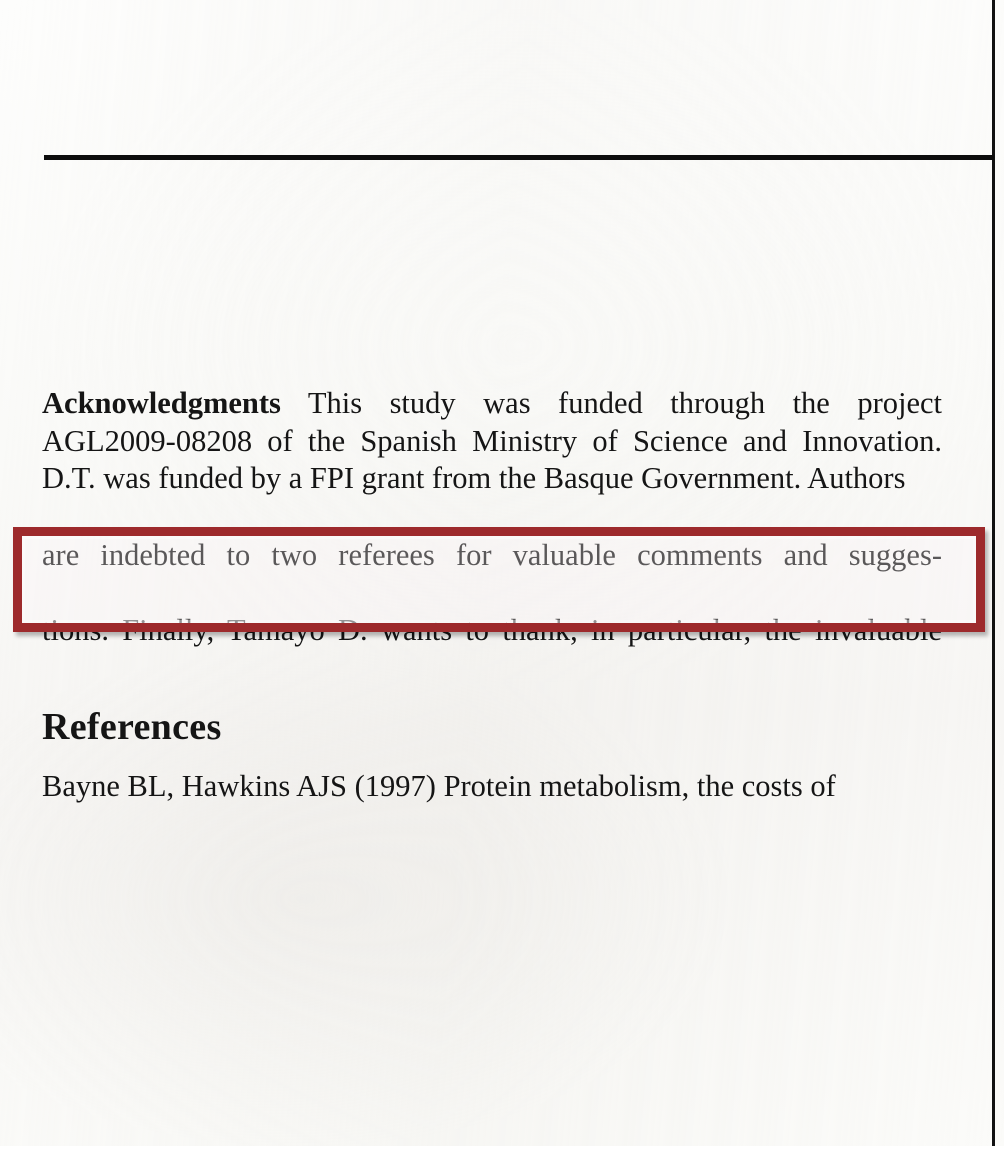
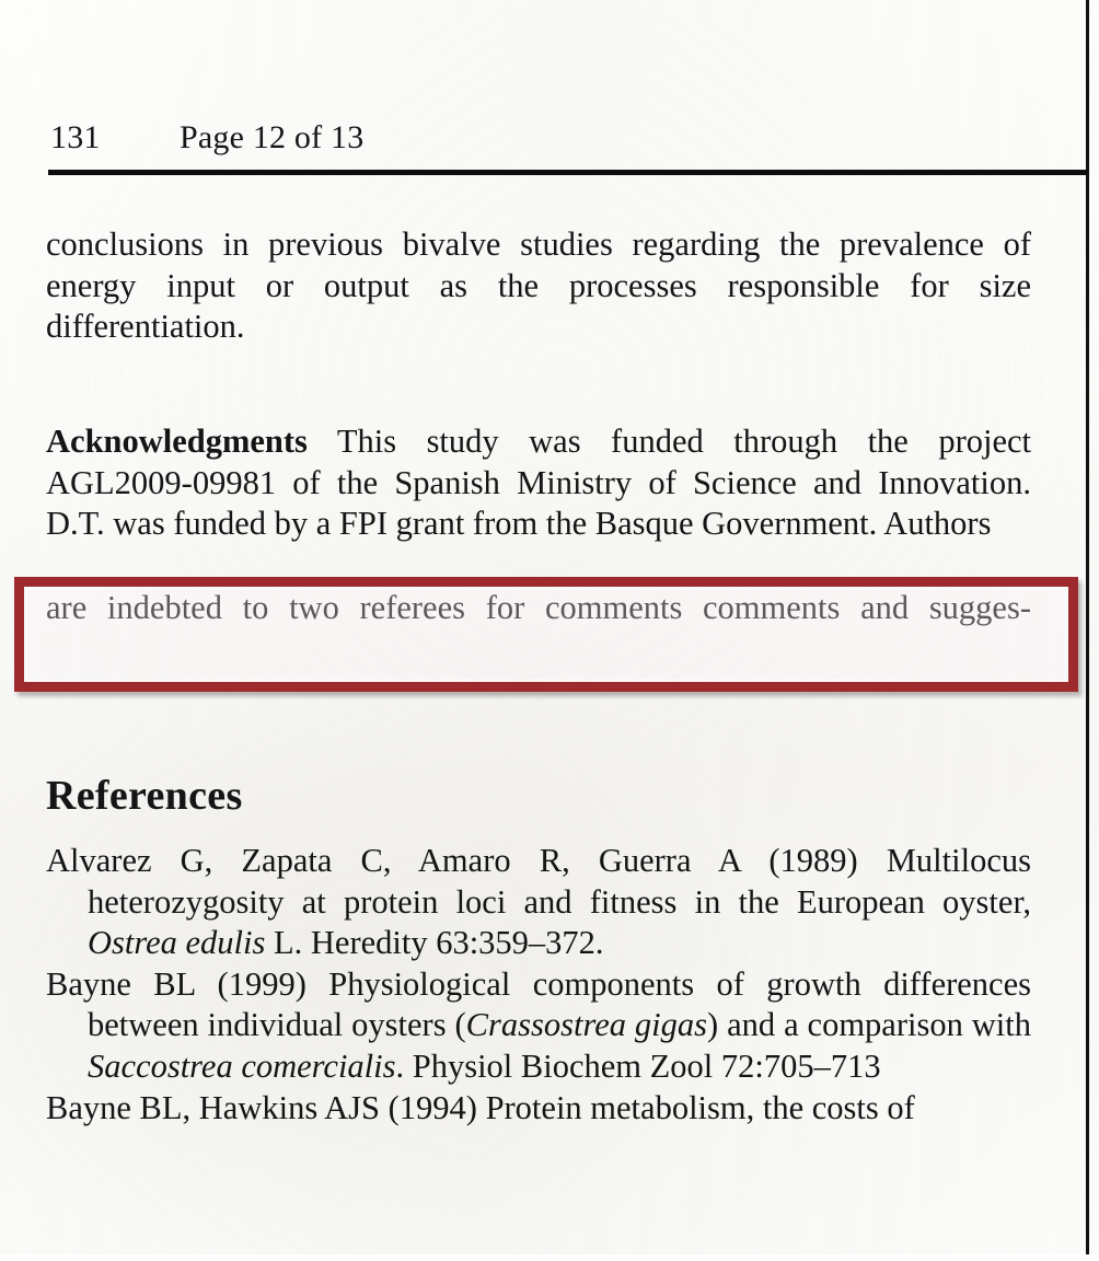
+ 131 Page 12 of 13
+ conclusions in previous bivalve studies regarding the prevalence of energy input or output as the processes responsible for size differentiation.
- Acknowledgments This study was funded through the project AGL2009-08208 of the Spanish Ministry of Science and Innovation. D.T. was funded by a FPI grant from the Basque Government. Authors
+ Acknowledgments This study was funded through the project AGL2009-09981 of the Spanish Ministry of Science and Innovation. D.T. was funded by a FPI grant from the Basque Government. Authors
- are indebted to two referees for valuable comments and sugges-
+ are indebted to two referees for comments comments and sugges-
- tions. Finally, Tamayo D. wants to thank, in particular, the invaluable
  References
+ Alvarez G, Zapata C, Amaro R, Guerra A (1989) Multilocus heterozygosity at protein loci and fitness in the European oyster, Ostrea edulis L. Heredity 63:359–372.
+ Bayne BL (1999) Physiological components of growth differences between individual oysters (Crassostrea gigas) and a comparison with Saccostrea comercialis. Physiol Biochem Zool 72:705–713
- Bayne BL, Hawkins AJS (1997) Protein metabolism, the costs of
+ Bayne BL, Hawkins AJS (1994) Protein metabolism, the costs of
